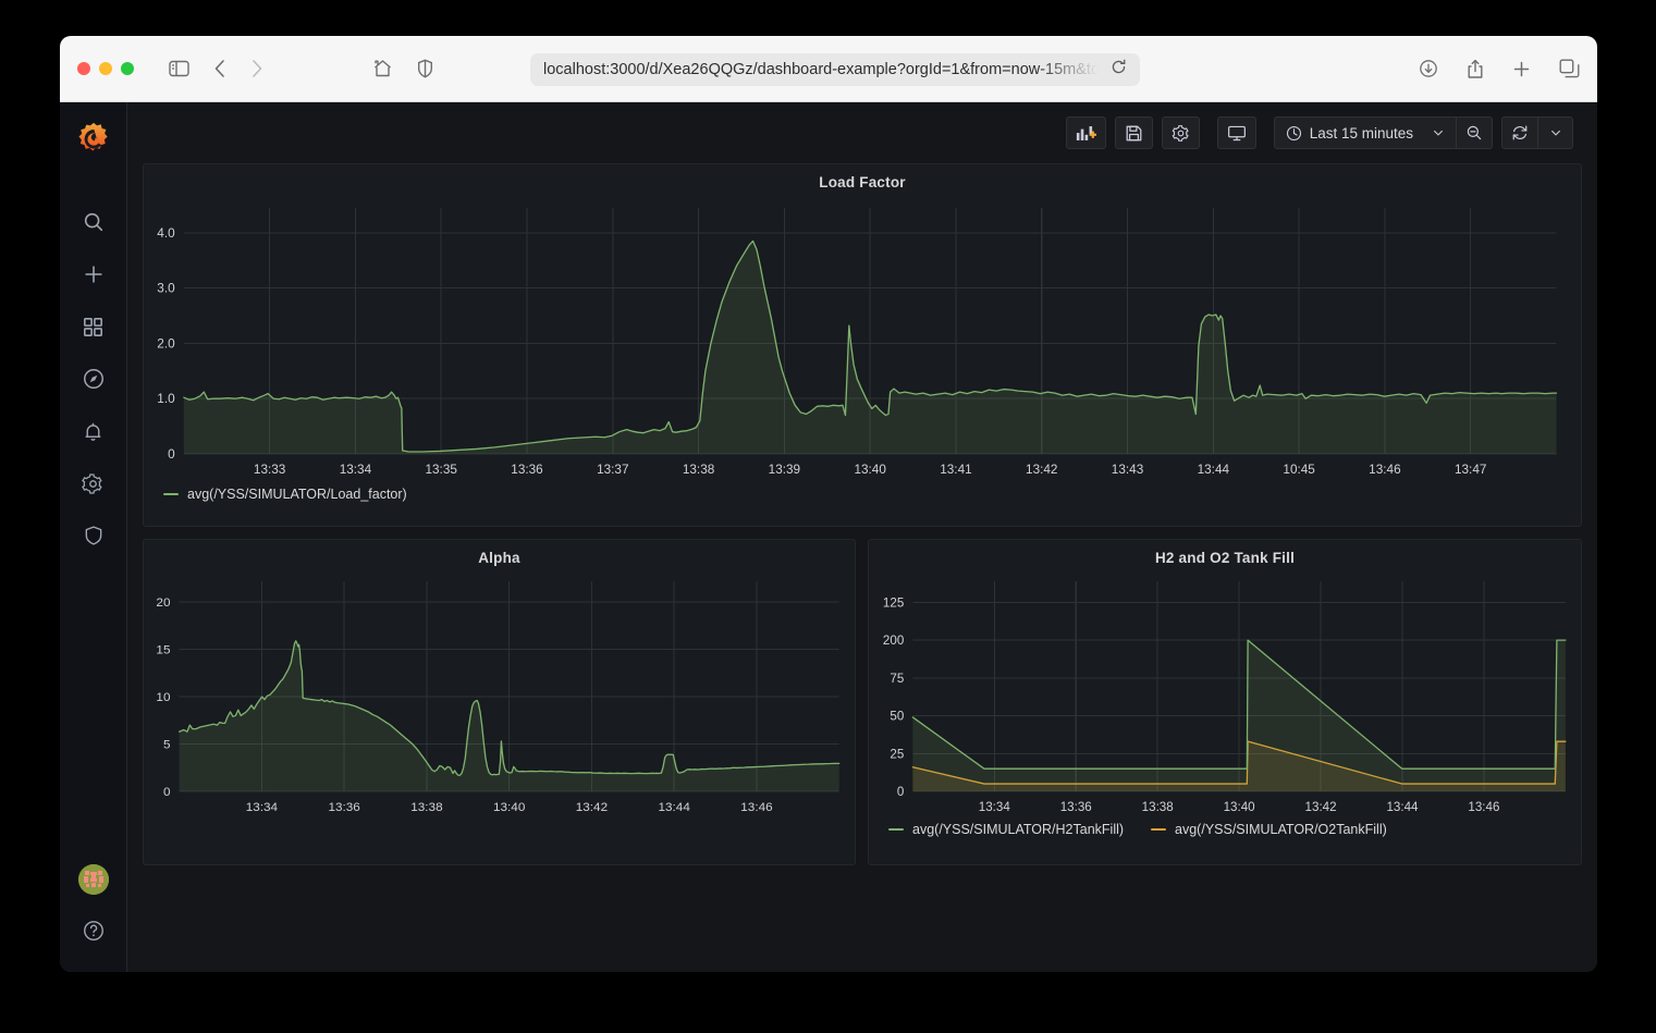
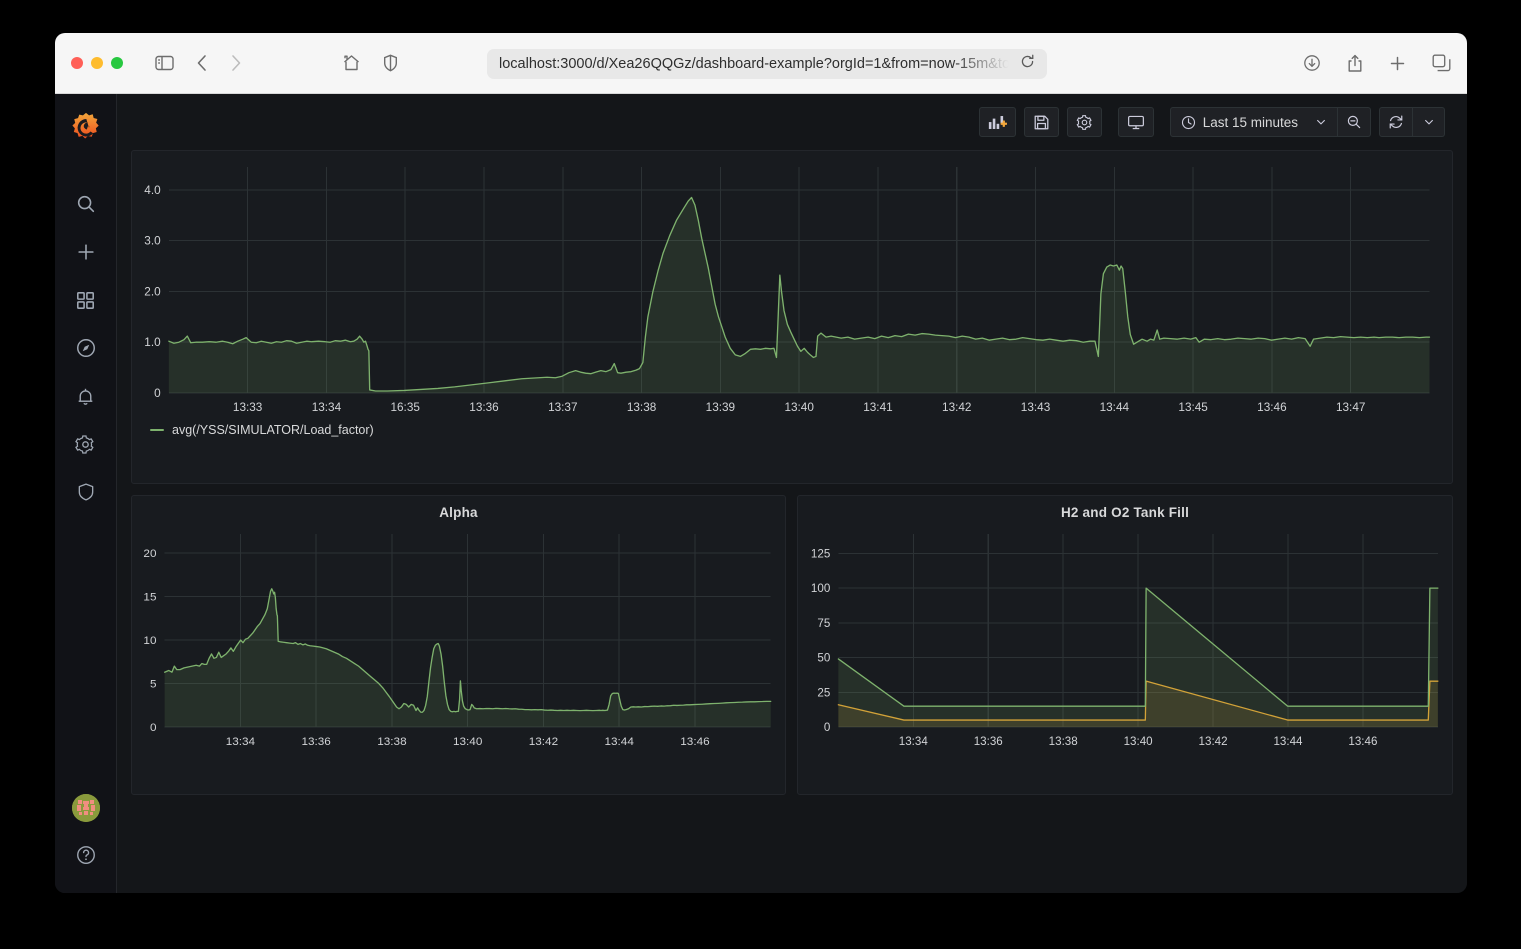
  localhost:3000/d/Xea26QQGz/dashboard-example?orgId=1&from=now-15m&to
  Last 15 minutes
- Load Factor
  0
  1.0
  2.0
  3.0
  4.0
  13:33
  13:34
- 13:35
+ 16:35
  13:36
  13:37
  13:38
  13:39
  13:40
  13:41
  13:42
  13:43
  13:44
- 10:45
+ 13:45
  13:46
  13:47
  avg(/YSS/SIMULATOR/Load_factor)
  Alpha
  0
  5
  10
  15
  20
  13:34
  13:36
  13:38
  13:40
  13:42
  13:44
  13:46
  H2 and O2 Tank Fill
  0
  25
  50
  75
- 200
+ 100
  125
  13:34
  13:36
  13:38
  13:40
  13:42
  13:44
  13:46
- avg(/YSS/SIMULATOR/H2TankFill)
- avg(/YSS/SIMULATOR/O2TankFill)
